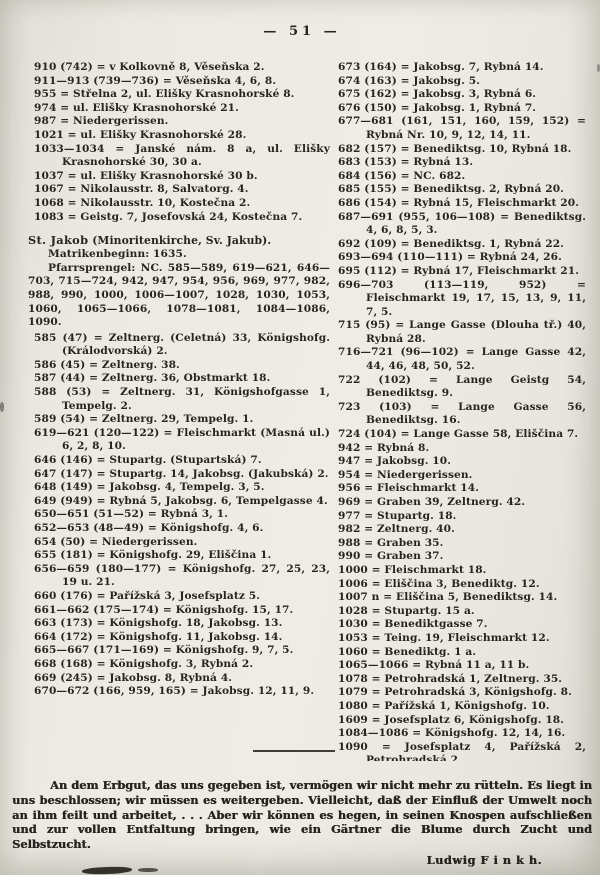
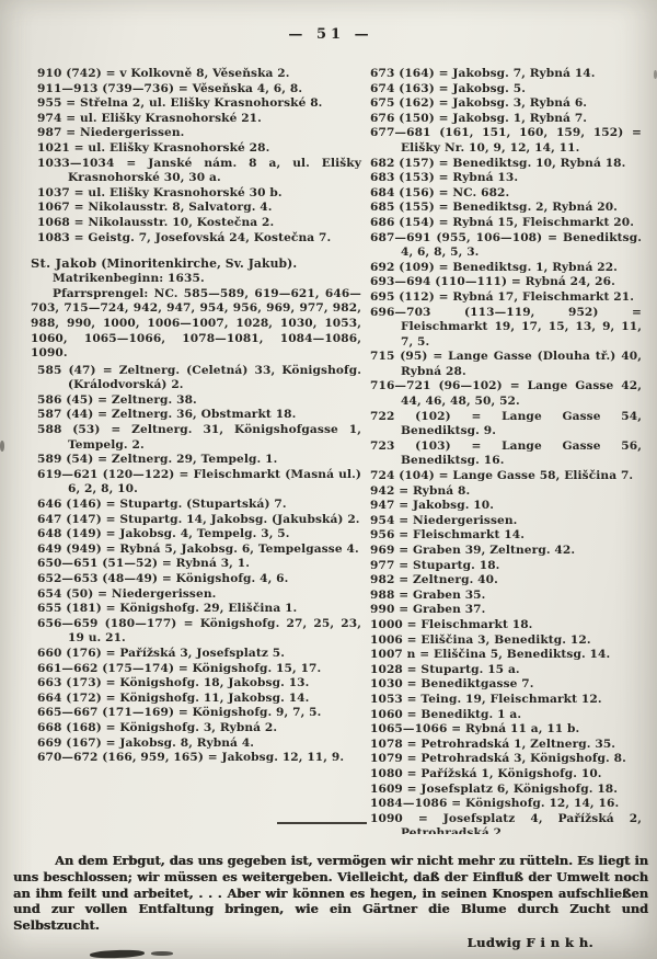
  — 51 —
  910 (742) = v Kolkovně 8, Věseňska 2.
  911—913 (739—736) = Věseňska 4, 6, 8.
  955 = Střelna 2, ul. Elišky Krasnohorské 8.
  974 = ul. Elišky Krasnohorské 21.
  987 = Niedergerissen.
  1021 = ul. Elišky Krasnohorské 28.
  1033—1034 = Janské nám. 8 a, ul. Elišky Krasnohorské 30, 30 a.
  1037 = ul. Elišky Krasnohorské 30 b.
  1067 = Nikolausstr. 8, Salvatorg. 4.
  1068 = Nikolausstr. 10, Kostečna 2.
  1083 = Geistg. 7, Josefovská 24, Kostečna 7.
  St. Jakob (Minoritenkirche, Sv. Jakub).
  Matrikenbeginn: 1635.
  Pfarrsprengel: NC. 585—589, 619—621, 646—703, 715—724, 942, 947, 954, 956, 969, 977, 982, 988, 990, 1000, 1006—1007, 1028, 1030, 1053, 1060, 1065—1066, 1078—1081, 1084—1086, 1090.
  585 (47) = Zeltnerg. (Celetná) 33, Königshofg. (Králodvorská) 2.
  586 (45) = Zeltnerg. 38.
  587 (44) = Zeltnerg. 36, Obstmarkt 18.
  588 (53) = Zeltnerg. 31, Königshofgasse 1, Tempelg. 2.
  589 (54) = Zeltnerg. 29, Tempelg. 1.
  619—621 (120—122) = Fleischmarkt (Masná ul.) 6, 2, 8, 10.
  646 (146) = Stupartg. (Stupartská) 7.
  647 (147) = Stupartg. 14, Jakobsg. (Jakubská) 2.
  648 (149) = Jakobsg. 4, Tempelg. 3, 5.
  649 (949) = Rybná 5, Jakobsg. 6, Tempelgasse 4.
  650—651 (51—52) = Rybná 3, 1.
  652—653 (48—49) = Königshofg. 4, 6.
  654 (50) = Niedergerissen.
  655 (181) = Königshofg. 29, Eliščina 1.
  656—659 (180—177) = Königshofg. 27, 25, 23, 19 u. 21.
  660 (176) = Pařížská 3, Josefsplatz 5.
  661—662 (175—174) = Königshofg. 15, 17.
  663 (173) = Königshofg. 18, Jakobsg. 13.
  664 (172) = Königshofg. 11, Jakobsg. 14.
  665—667 (171—169) = Königshofg. 9, 7, 5.
  668 (168) = Königshofg. 3, Rybná 2.
- 669 (245) = Jakobsg. 8, Rybná 4.
+ 669 (167) = Jakobsg. 8, Rybná 4.
  670—672 (166, 959, 165) = Jakobsg. 12, 11, 9.
  673 (164) = Jakobsg. 7, Rybná 14.
  674 (163) = Jakobsg. 5.
  675 (162) = Jakobsg. 3, Rybná 6.
  676 (150) = Jakobsg. 1, Rybná 7.
- 677—681 (161, 151, 160, 159, 152) = Rybná Nr. 10, 9, 12, 14, 11.
+ 677—681 (161, 151, 160, 159, 152) = Elišky Nr. 10, 9, 12, 14, 11.
  682 (157) = Benediktsg. 10, Rybná 18.
  683 (153) = Rybná 13.
  684 (156) = NC. 682.
  685 (155) = Benediktsg. 2, Rybná 20.
  686 (154) = Rybná 15, Fleischmarkt 20.
  687—691 (955, 106—108) = Benediktsg. 4, 6, 8, 5, 3.
  692 (109) = Benediktsg. 1, Rybná 22.
  693—694 (110—111) = Rybná 24, 26.
  695 (112) = Rybná 17, Fleischmarkt 21.
  696—703 (113—119, 952) = Fleischmarkt 19, 17, 15, 13, 9, 11, 7, 5.
  715 (95) = Lange Gasse (Dlouha tř.) 40, Rybná 28.
  716—721 (96—102) = Lange Gasse 42, 44, 46, 48, 50, 52.
- 722 (102) = Lange Geistg 54, Benediktsg. 9.
+ 722 (102) = Lange Gasse 54, Benediktsg. 9.
  723 (103) = Lange Gasse 56, Benediktsg. 16.
  724 (104) = Lange Gasse 58, Eliščina 7.
  942 = Rybná 8.
  947 = Jakobsg. 10.
  954 = Niedergerissen.
  956 = Fleischmarkt 14.
  969 = Graben 39, Zeltnerg. 42.
  977 = Stupartg. 18.
  982 = Zeltnerg. 40.
  988 = Graben 35.
  990 = Graben 37.
  1000 = Fleischmarkt 18.
  1006 = Eliščina 3, Benediktg. 12.
  1007 n = Eliščina 5, Benediktsg. 14.
  1028 = Stupartg. 15 a.
  1030 = Benediktgasse 7.
  1053 = Teing. 19, Fleischmarkt 12.
  1060 = Benediktg. 1 a.
  1065—1066 = Rybná 11 a, 11 b.
  1078 = Petrohradská 1, Zeltnerg. 35.
  1079 = Petrohradská 3, Königshofg. 8.
  1080 = Pařížská 1, Königshofg. 10.
  1609 = Josefsplatz 6, Königshofg. 18.
  1084—1086 = Königshofg. 12, 14, 16.
  1090 = Josefsplatz 4, Pařížská 2, Petrohradská 2.
  An dem Erbgut, das uns gegeben ist, vermögen wir nicht mehr zu rütteln. Es liegt in uns beschlossen; wir müssen es weitergeben. Vielleicht, daß der Einfluß der Umwelt noch an ihm feilt und arbeitet, . . . Aber wir können es hegen, in seinen Knospen aufschließen und zur vollen Entfaltung bringen, wie ein Gärtner die Blume durch Zucht und Selbstzucht.
  Ludwig F i n k h.
